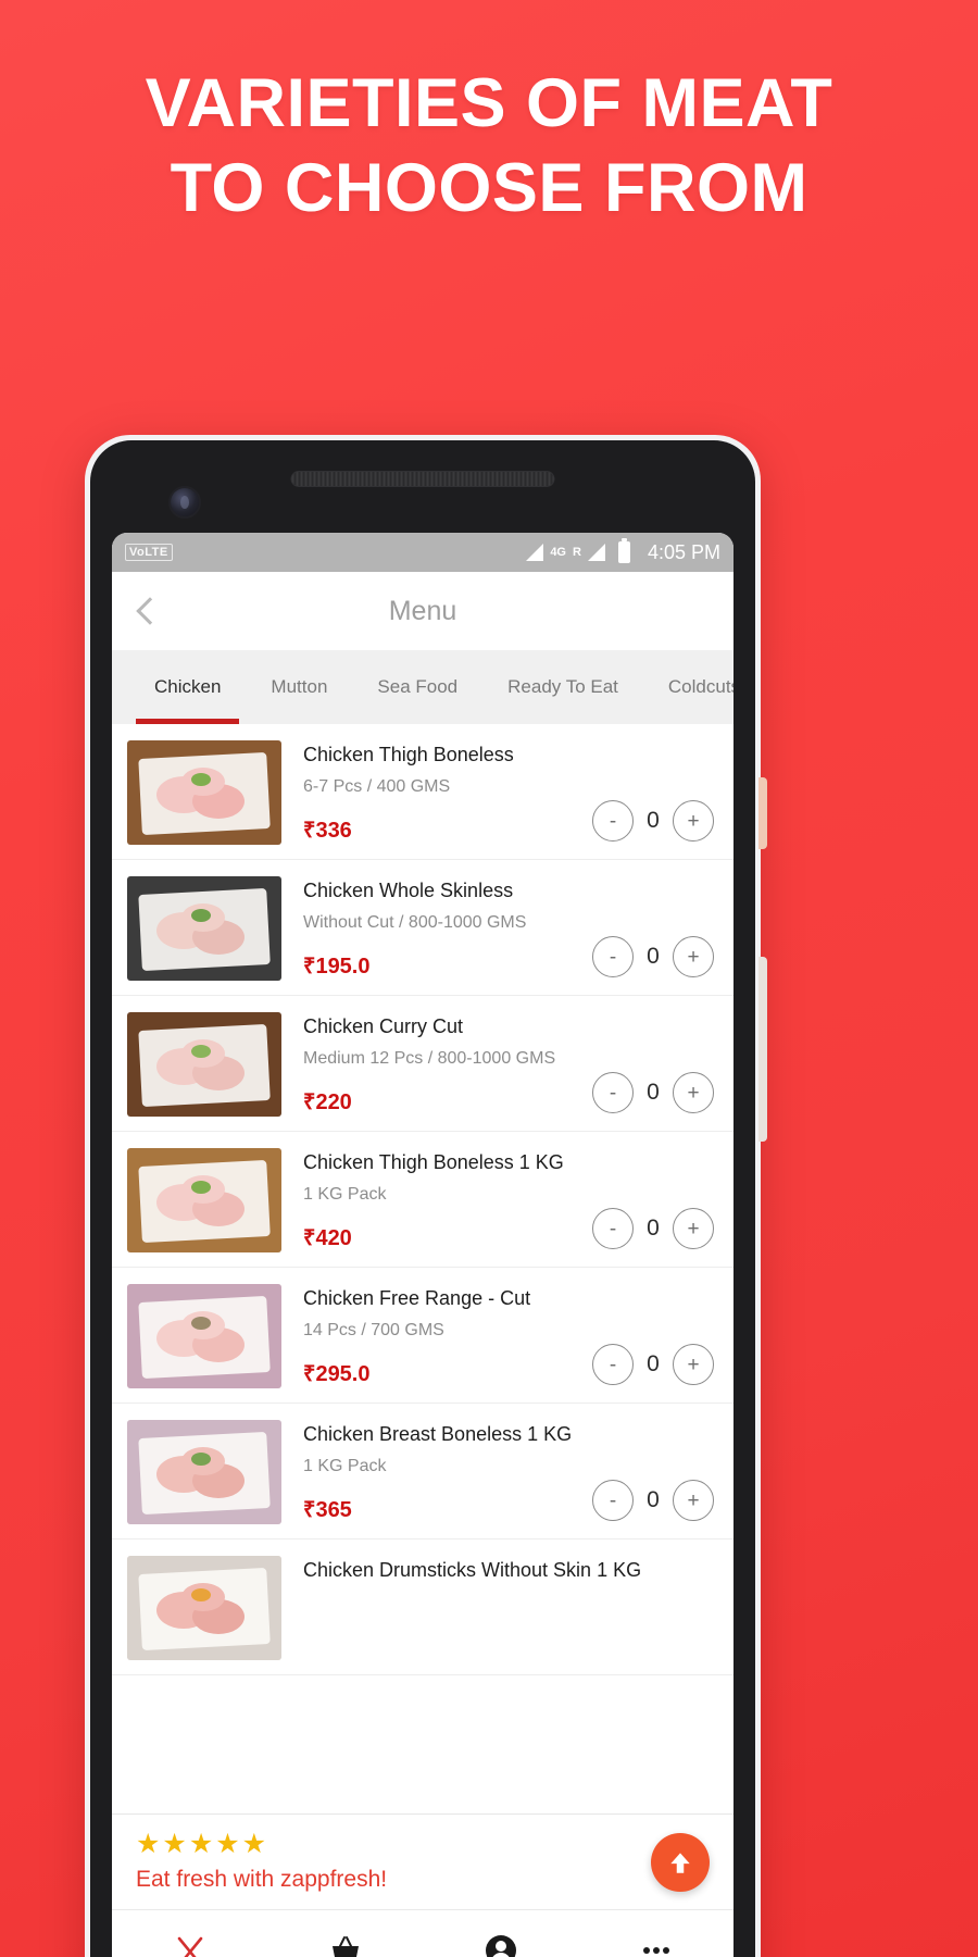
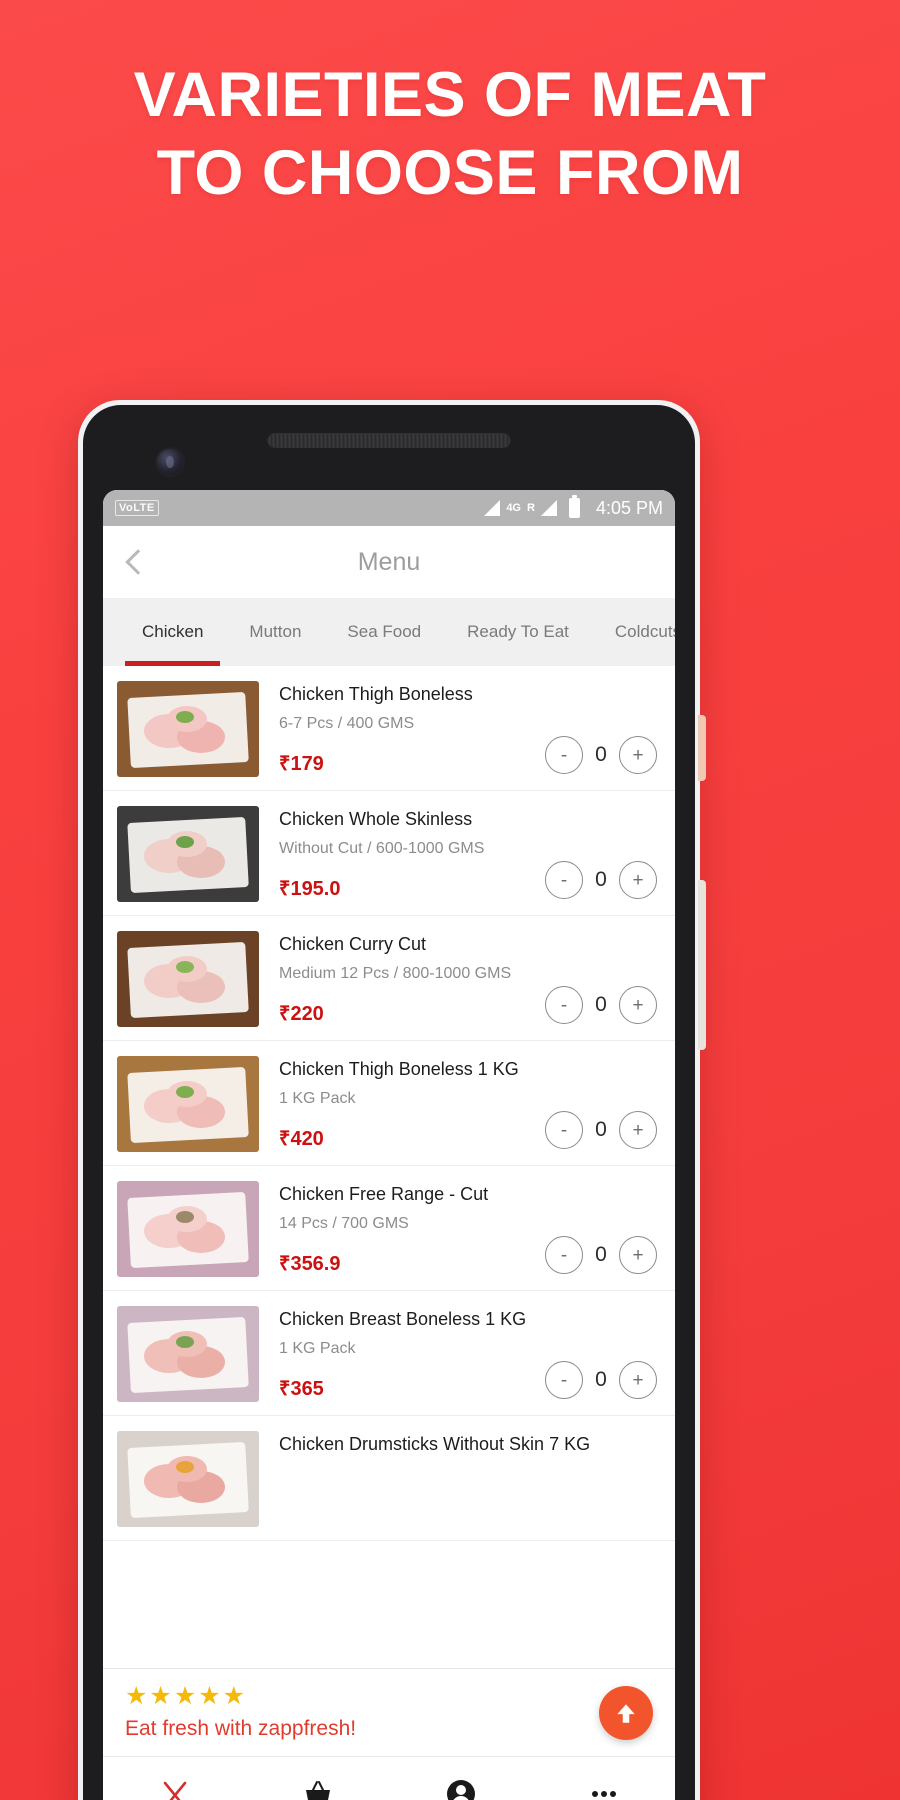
  VARIETIES OF MEAT
  TO CHOOSE FROM
  VoLTE
  4G
  R
  4:05 PM
  Menu
  Chicken
  Mutton
  Sea Food
  Ready To Eat
  Coldcut
  Chicken Thigh Boneless
  6-7 Pcs / 400 GMS
- ₹336
+ ₹179
  -
  0
  +
  Chicken Whole Skinless
- Without Cut / 800-1000 GMS
+ Without Cut / 600-1000 GMS
  ₹195.0
  -
  0
  +
  Chicken Curry Cut
  Medium 12 Pcs / 800-1000 GMS
  ₹220
  -
  0
  +
  Chicken Thigh Boneless 1 KG
  1 KG Pack
  ₹420
  -
  0
  +
  Chicken Free Range - Cut
  14 Pcs / 700 GMS
- ₹295.0
+ ₹356.9
  -
  0
  +
  Chicken Breast Boneless 1 KG
  1 KG Pack
  ₹365
  -
  0
  +
- Chicken Drumsticks Without Skin 1 KG
+ Chicken Drumsticks Without Skin 7 KG
  ★★★★★
  Eat fresh with zappfresh!
